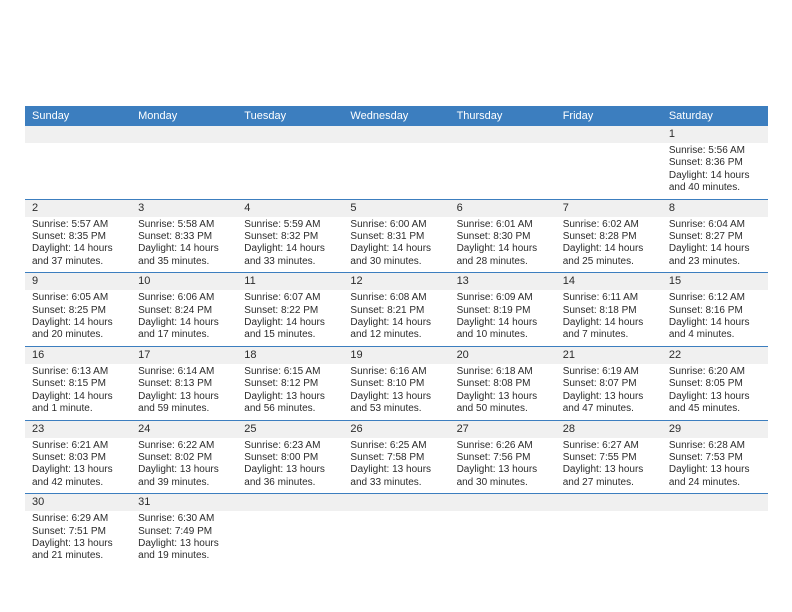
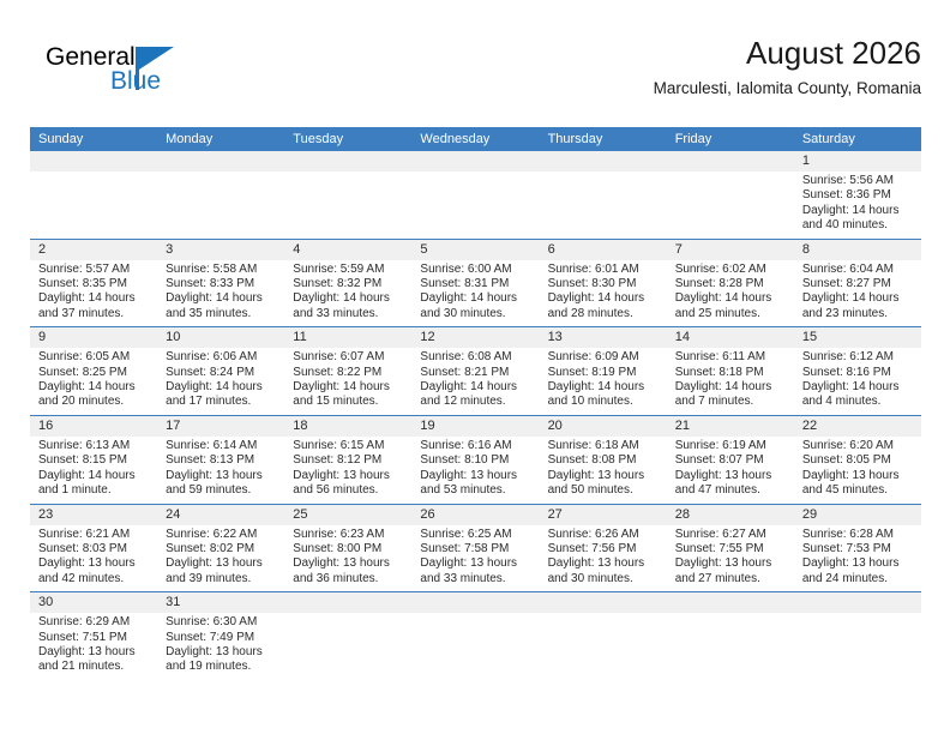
+ General
+ Blue
+ August 2026
+ Marculesti, Ialomita County, Romania
  Sunday
  Monday
  Tuesday
  Wednesday
  Thursday
  Friday
  Saturday
  1
  Sunrise: 5:56 AM
  Sunset: 8:36 PM
  Daylight: 14 hours
  and 40 minutes.
  2
  Sunrise: 5:57 AM
  Sunset: 8:35 PM
  Daylight: 14 hours
  and 37 minutes.
  3
  Sunrise: 5:58 AM
  Sunset: 8:33 PM
  Daylight: 14 hours
  and 35 minutes.
  4
  Sunrise: 5:59 AM
  Sunset: 8:32 PM
  Daylight: 14 hours
  and 33 minutes.
  5
  Sunrise: 6:00 AM
  Sunset: 8:31 PM
  Daylight: 14 hours
  and 30 minutes.
  6
  Sunrise: 6:01 AM
  Sunset: 8:30 PM
  Daylight: 14 hours
  and 28 minutes.
  7
  Sunrise: 6:02 AM
  Sunset: 8:28 PM
  Daylight: 14 hours
  and 25 minutes.
  8
  Sunrise: 6:04 AM
  Sunset: 8:27 PM
  Daylight: 14 hours
  and 23 minutes.
  9
  Sunrise: 6:05 AM
  Sunset: 8:25 PM
  Daylight: 14 hours
  and 20 minutes.
  10
  Sunrise: 6:06 AM
  Sunset: 8:24 PM
  Daylight: 14 hours
  and 17 minutes.
  11
  Sunrise: 6:07 AM
  Sunset: 8:22 PM
  Daylight: 14 hours
  and 15 minutes.
  12
  Sunrise: 6:08 AM
  Sunset: 8:21 PM
  Daylight: 14 hours
  and 12 minutes.
  13
  Sunrise: 6:09 AM
  Sunset: 8:19 PM
  Daylight: 14 hours
  and 10 minutes.
  14
  Sunrise: 6:11 AM
  Sunset: 8:18 PM
  Daylight: 14 hours
  and 7 minutes.
  15
  Sunrise: 6:12 AM
  Sunset: 8:16 PM
  Daylight: 14 hours
  and 4 minutes.
  16
  Sunrise: 6:13 AM
  Sunset: 8:15 PM
  Daylight: 14 hours
  and 1 minute.
  17
  Sunrise: 6:14 AM
  Sunset: 8:13 PM
  Daylight: 13 hours
  and 59 minutes.
  18
  Sunrise: 6:15 AM
  Sunset: 8:12 PM
  Daylight: 13 hours
  and 56 minutes.
  19
  Sunrise: 6:16 AM
  Sunset: 8:10 PM
  Daylight: 13 hours
  and 53 minutes.
  20
  Sunrise: 6:18 AM
  Sunset: 8:08 PM
  Daylight: 13 hours
  and 50 minutes.
  21
  Sunrise: 6:19 AM
  Sunset: 8:07 PM
  Daylight: 13 hours
  and 47 minutes.
  22
  Sunrise: 6:20 AM
  Sunset: 8:05 PM
  Daylight: 13 hours
  and 45 minutes.
  23
  Sunrise: 6:21 AM
  Sunset: 8:03 PM
  Daylight: 13 hours
  and 42 minutes.
  24
  Sunrise: 6:22 AM
  Sunset: 8:02 PM
  Daylight: 13 hours
  and 39 minutes.
  25
  Sunrise: 6:23 AM
  Sunset: 8:00 PM
  Daylight: 13 hours
  and 36 minutes.
  26
  Sunrise: 6:25 AM
  Sunset: 7:58 PM
  Daylight: 13 hours
  and 33 minutes.
  27
  Sunrise: 6:26 AM
  Sunset: 7:56 PM
  Daylight: 13 hours
  and 30 minutes.
  28
  Sunrise: 6:27 AM
  Sunset: 7:55 PM
  Daylight: 13 hours
  and 27 minutes.
  29
  Sunrise: 6:28 AM
  Sunset: 7:53 PM
  Daylight: 13 hours
  and 24 minutes.
  30
  Sunrise: 6:29 AM
  Sunset: 7:51 PM
  Daylight: 13 hours
  and 21 minutes.
  31
  Sunrise: 6:30 AM
  Sunset: 7:49 PM
  Daylight: 13 hours
  and 19 minutes.
